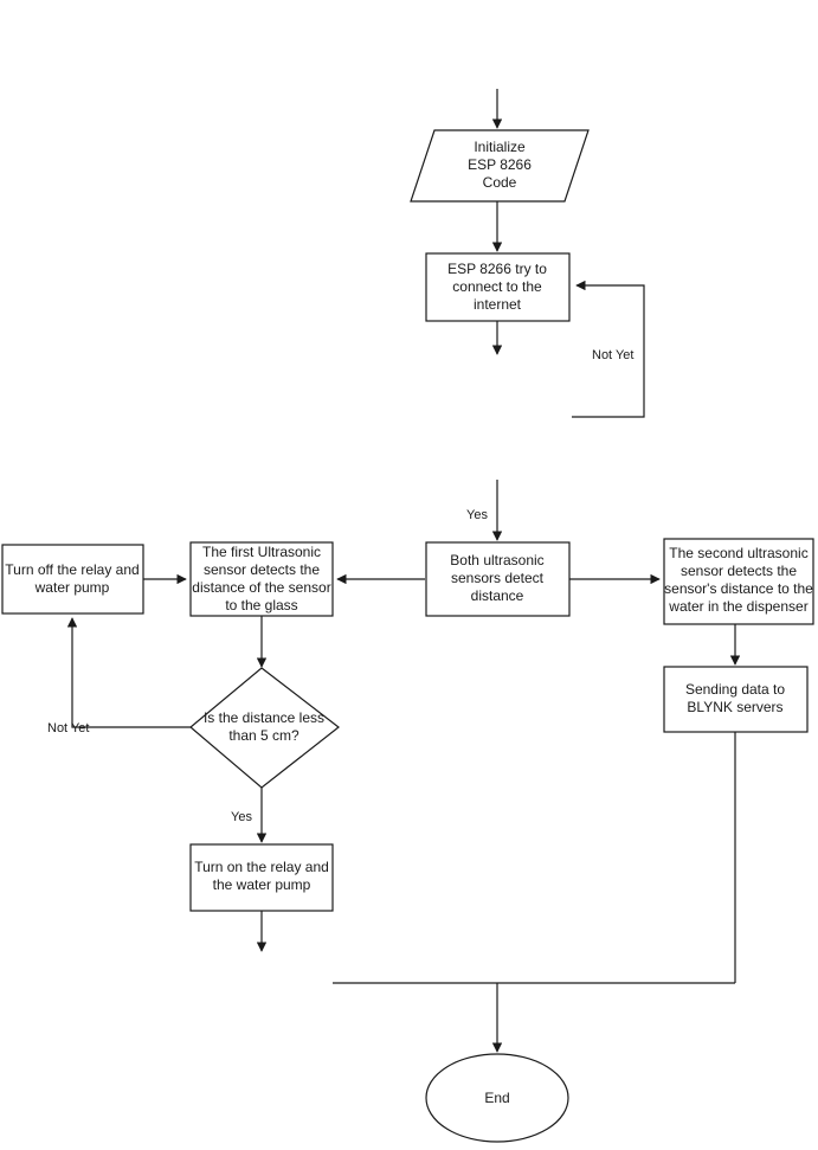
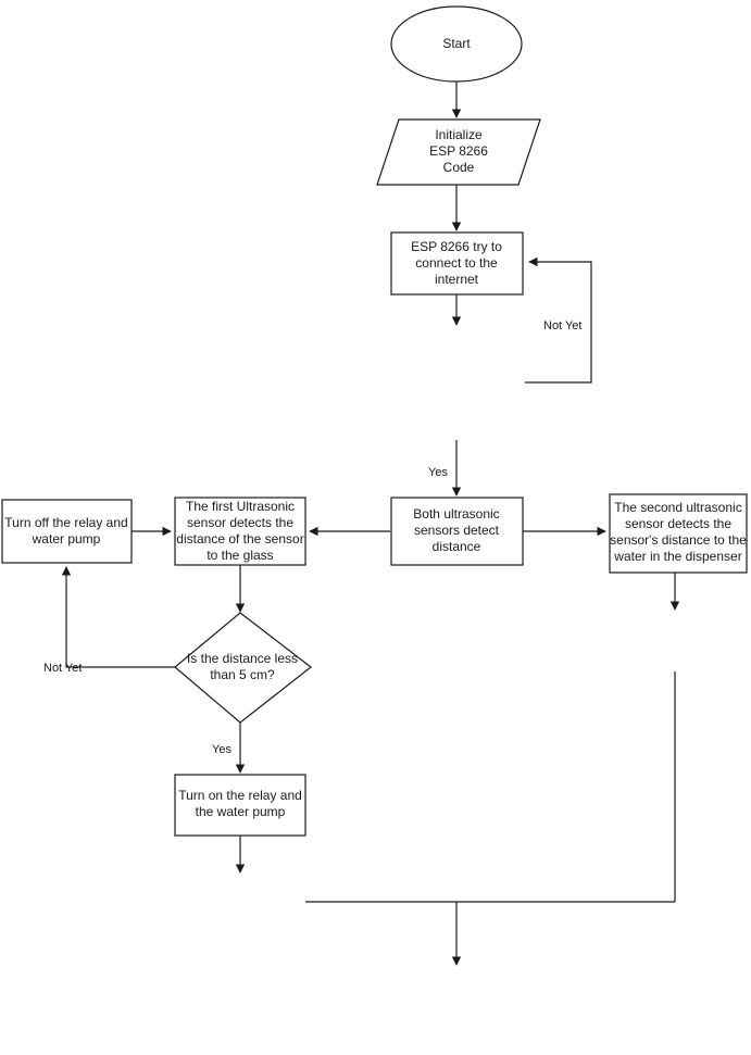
  Not Yet
  Yes
  Not Yet
  Yes
+ Start
  Initialize
  ESP 8266
  Code
  ESP 8266 try to
  connect to the
  internet
  Both ultrasonic
  sensors detect
  distance
  The first Ultrasonic
  sensor detects the
  distance of the sensor
  to the glass
  The second ultrasonic
  sensor detects the
  sensor's distance to the
  water in the dispenser
  Turn off the relay and
  water pump
  Is the distance less
  than 5 cm?
  Turn on the relay and
  the water pump
- Sending data to
- BLYNK servers
- End
